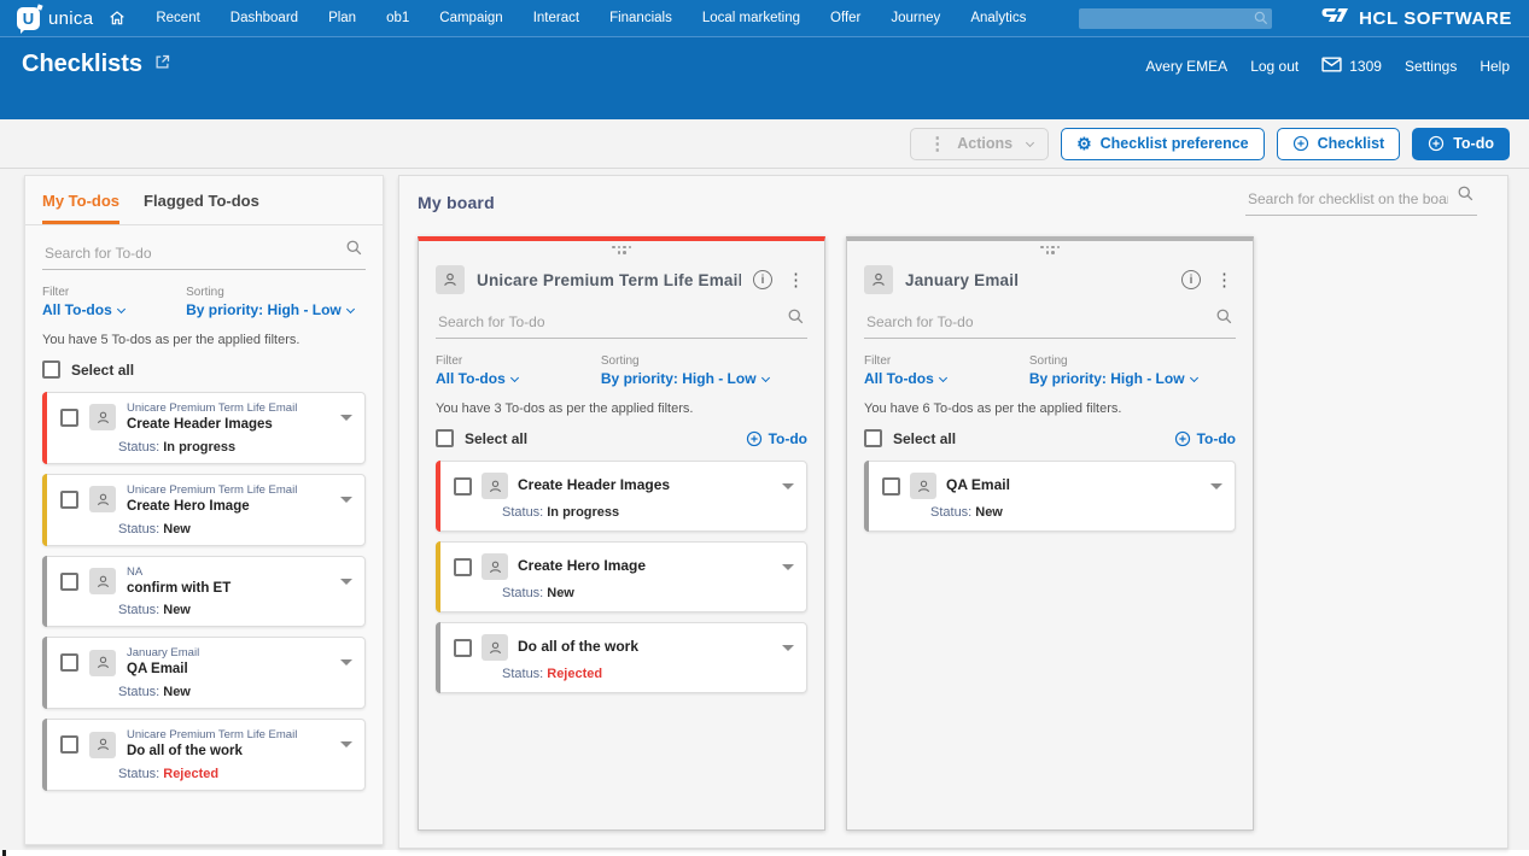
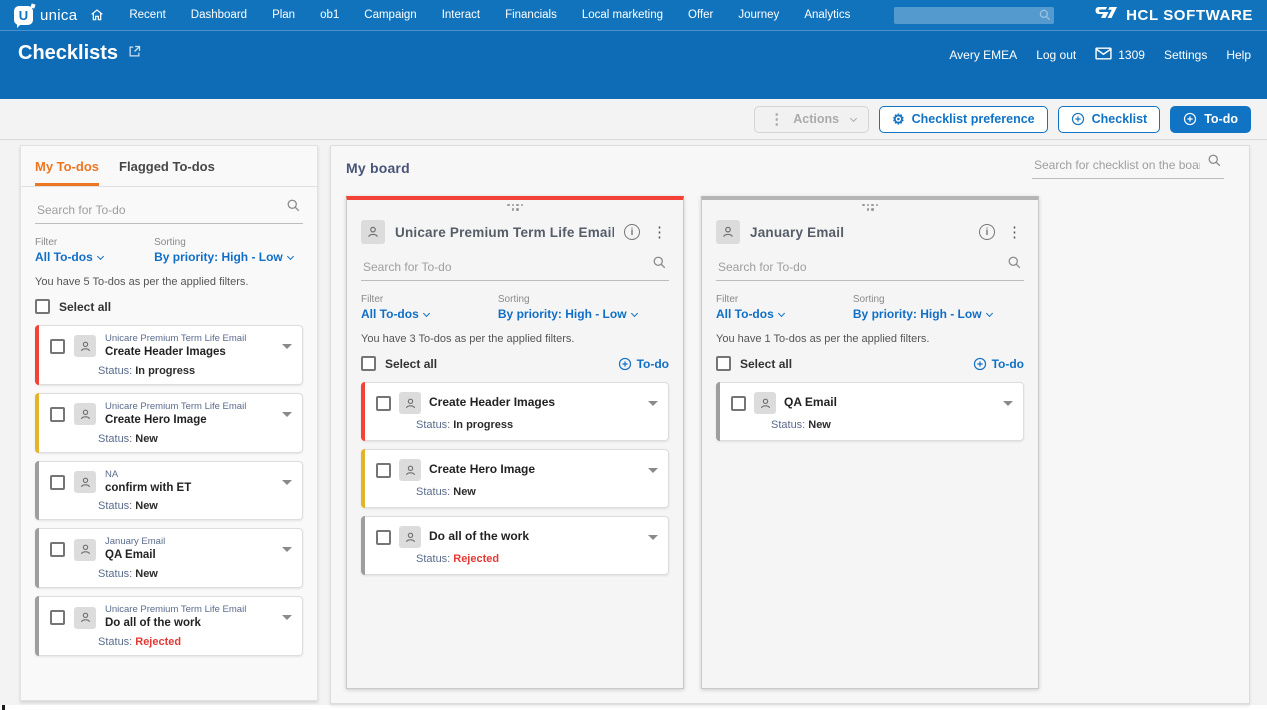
  U
  unica
  Recent
  Dashboard
  Plan
  ob1
  Campaign
  Interact
  Financials
  Local marketing
  Offer
  Journey
  Analytics
  HCL SOFTWARE
  Checklists
  Avery EMEA
  Log out
  1309
  Settings
  Help
  ⋮
  Actions
  ⚙
  Checklist preference
  Checklist
  To-do
  My To-dos
  Flagged To-dos
  Search for To-do
  Filter
  All To-dos
  Sorting
  By priority: High - Low
  You have 5 To-dos as per the applied filters.
  Select all
  Unicare Premium Term Life Email
  Create Header Images
  Status: In progress
  Unicare Premium Term Life Email
  Create Hero Image
  Status: New
  NA
  confirm with ET
  Status: New
  January Email
  QA Email
  Status: New
  Unicare Premium Term Life Email
  Do all of the work
  Status: Rejected
  My board
  Search for checklist on the boa
  Unicare Premium Term Life Email
  i
  ⋮
  Search for To-do
  Filter
  All To-dos
  Sorting
  By priority: High - Low
  You have 3 To-dos as per the applied filters.
  Select all
  To-do
  Create Header Images
  Status: In progress
  Create Hero Image
  Status: New
  Do all of the work
  Status: Rejected
  January Email
  i
  ⋮
  Search for To-do
  Filter
  All To-dos
  Sorting
  By priority: High - Low
- You have 6 To-dos as per the applied filters.
+ You have 1 To-dos as per the applied filters.
  Select all
  To-do
  QA Email
  Status: New
